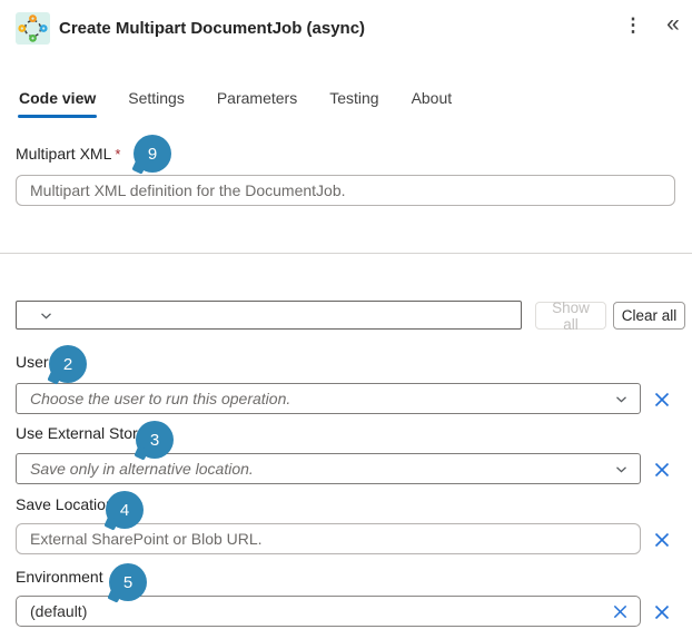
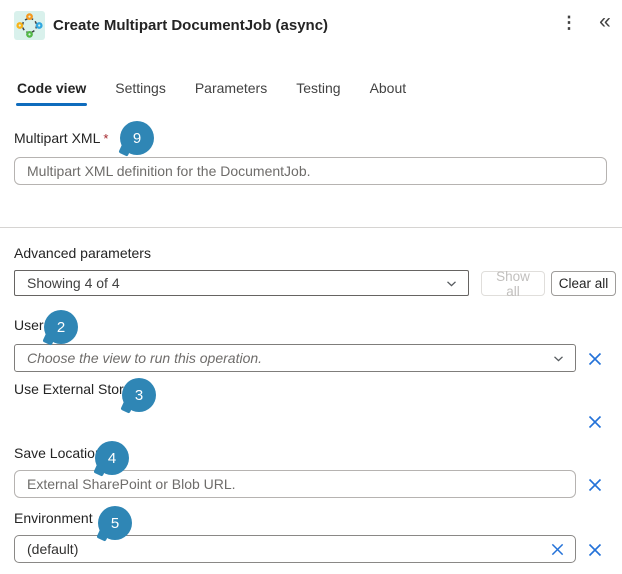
  Create Multipart DocumentJob (async)
  ⋮
  «
  Code view
  Settings
  Parameters
  Testing
  About
  Multipart XML *
  9
  Multipart XML definition for the DocumentJob.
+ Advanced parameters
+ Showing 4 of 4
  Show all
  Clear all
  User
  2
- Choose the user to run this operation.
+ Choose the view to run this operation.
  Use External Stor
  3
- Save only in alternative location.
  Save Locatio
  4
  External SharePoint or Blob URL.
  Environment
  5
  (default)
